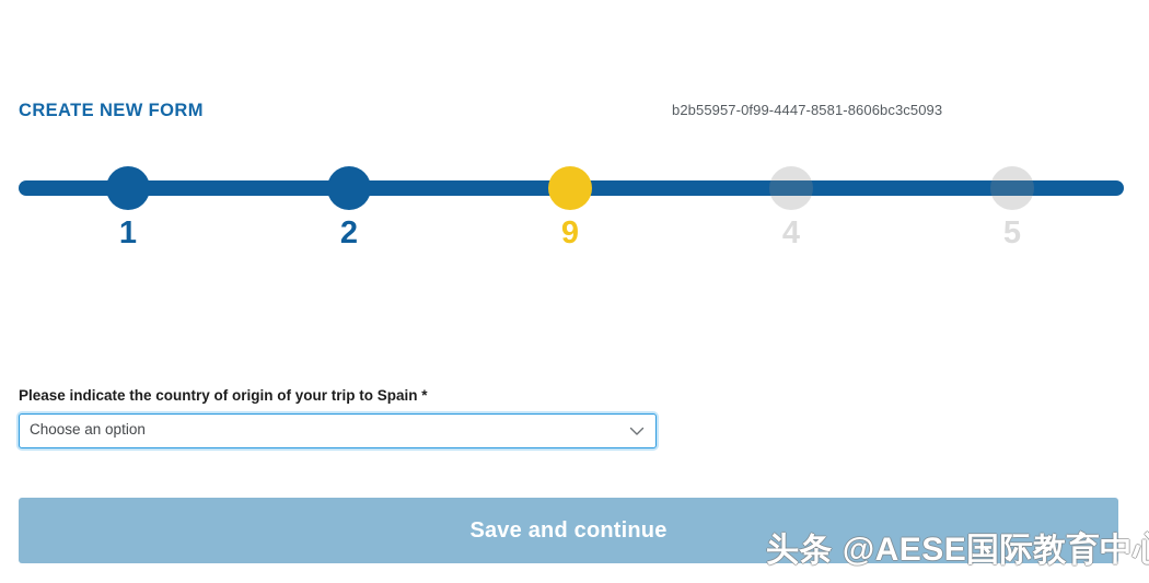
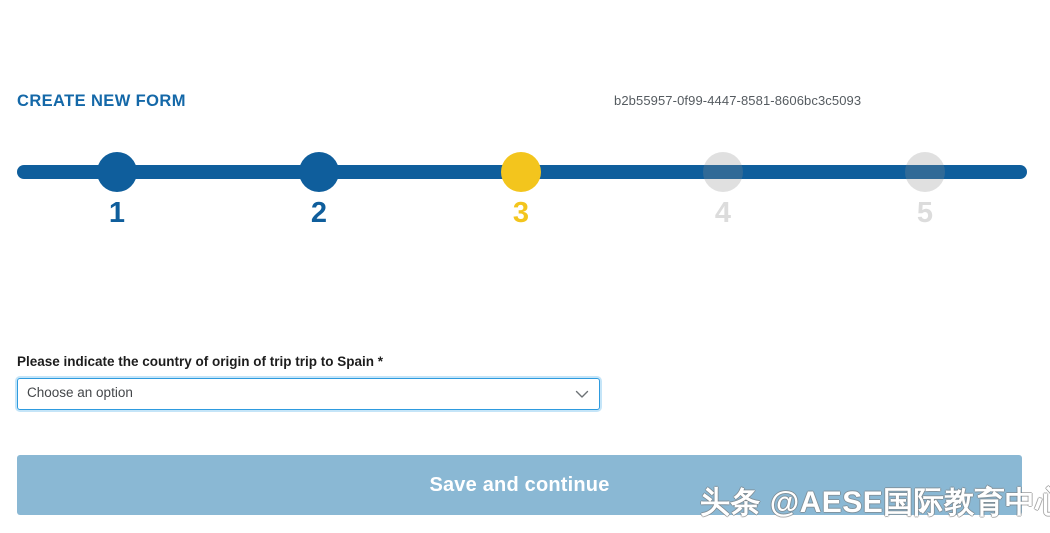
  CREATE NEW FORM
  b2b55957-0f99-4447-8581-8606bc3c5093
  1
  2
- 9
+ 3
  4
  5
- Please indicate the country of origin of your trip to Spain *
+ Please indicate the country of origin of trip trip to Spain *
  Choose an option
  Save and continue
  头条 @AESE国际教育中
